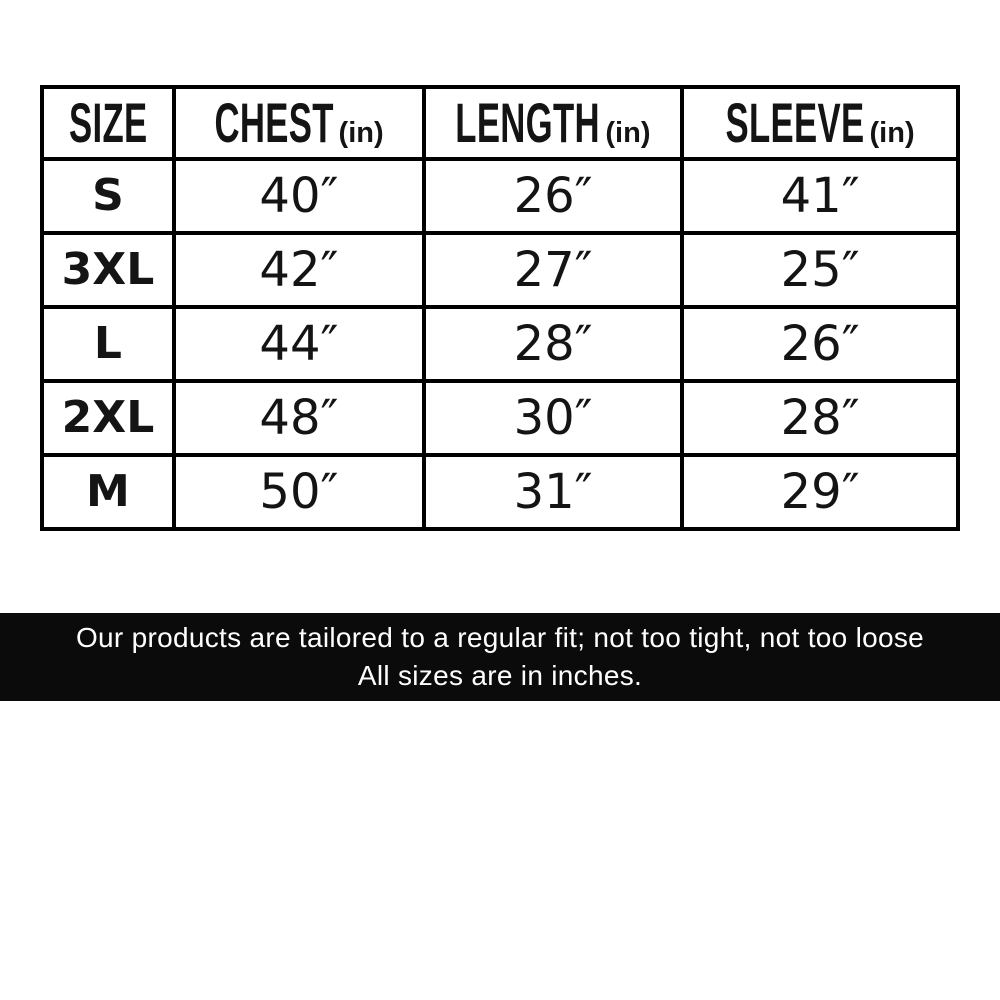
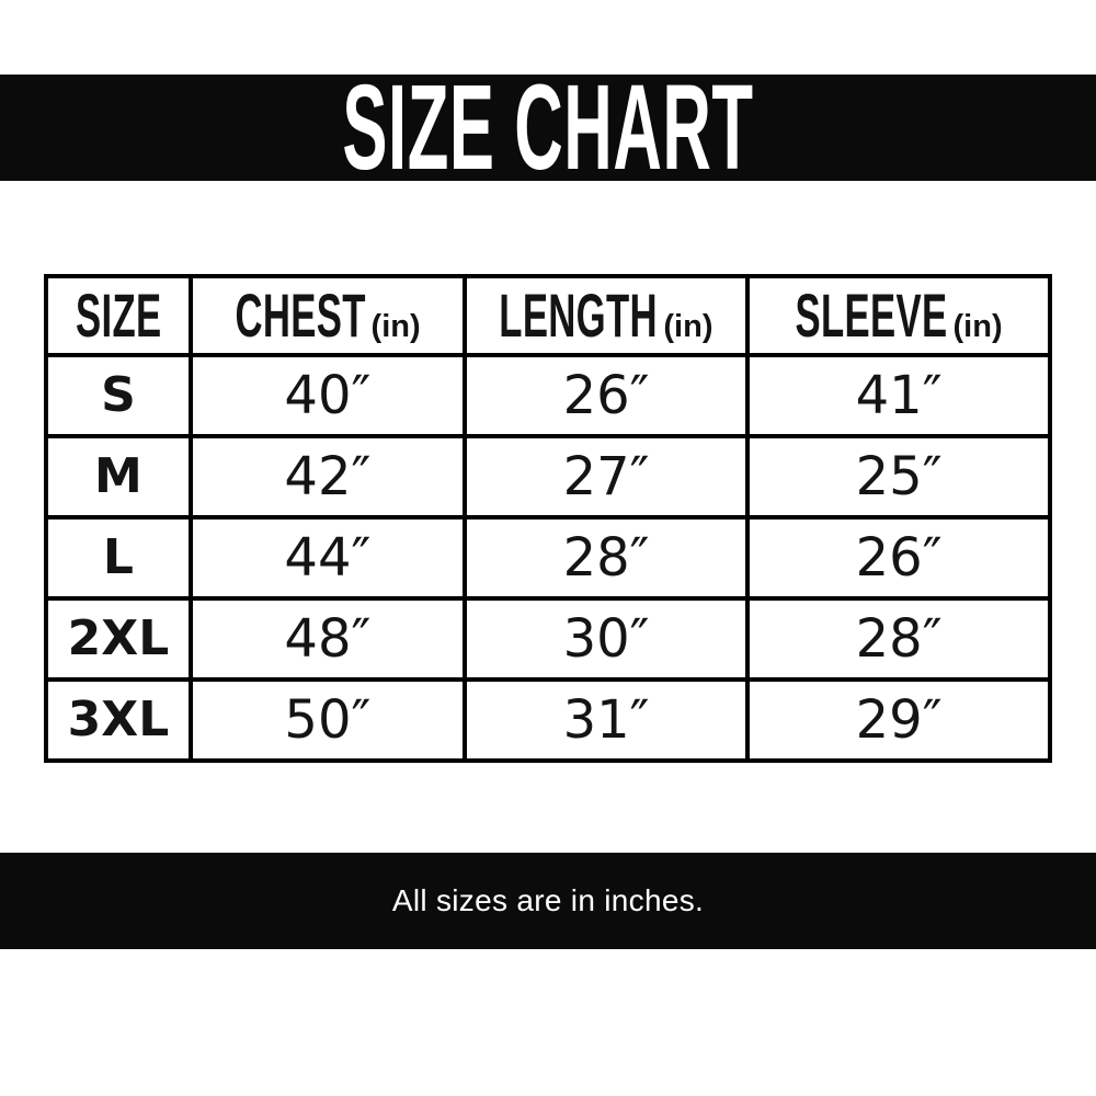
+ SIZE CHART
  SIZE	CHEST (in)	LENGTH (in)	SLEEVE (in)
  S	40″	26″	41″
- 3XL	42″	27″	25″
+ M	42″	27″	25″
  L	44″	28″	26″
  2XL	48″	30″	28″
- M	50″	31″	29″
+ 3XL	50″	31″	29″
- Our products are tailored to a regular fit; not too tight, not too loose
  All sizes are in inches.
